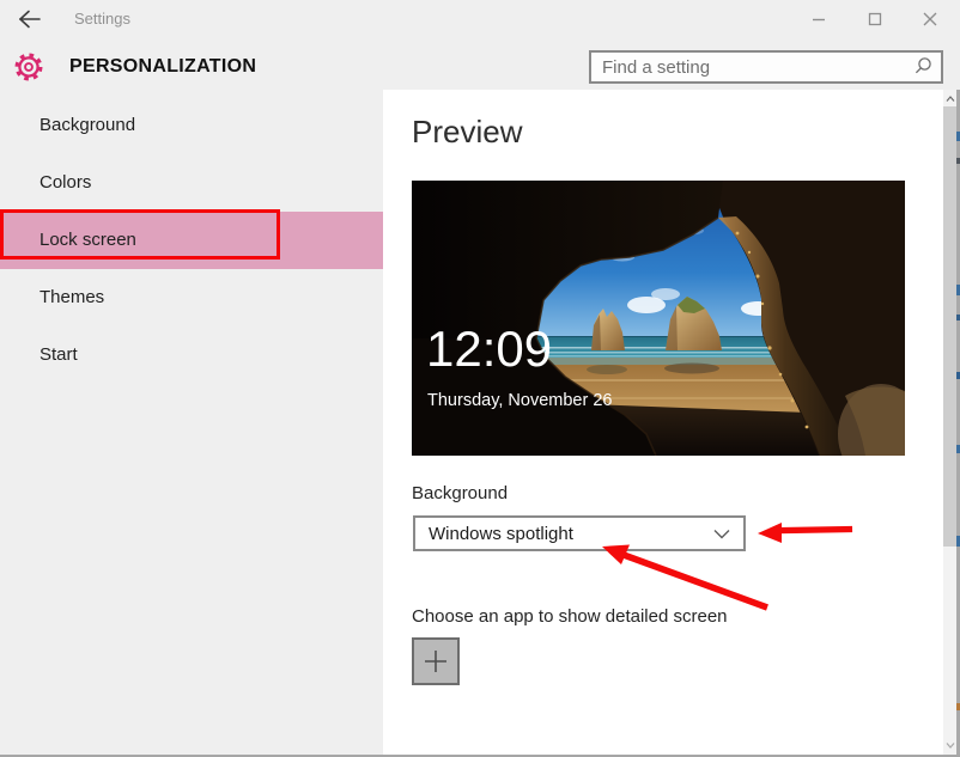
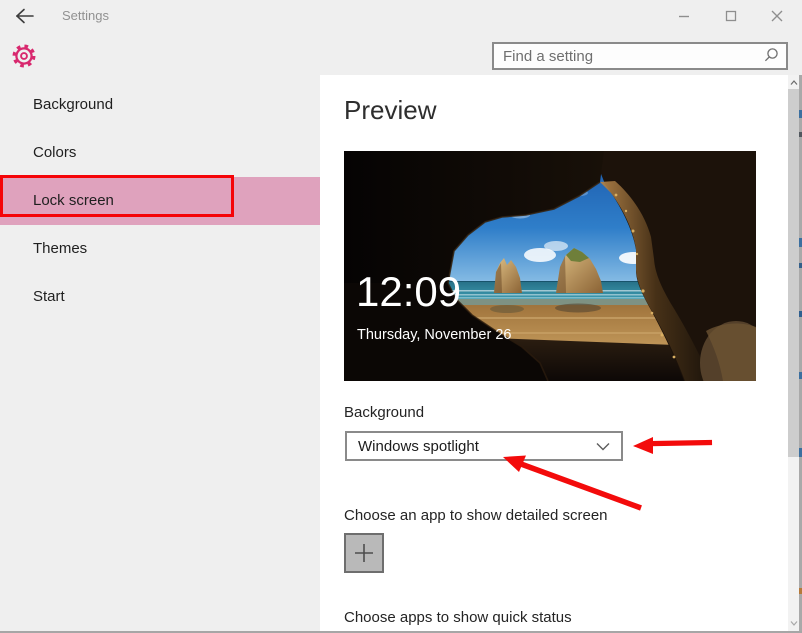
  Settings
- PERSONALIZATION
  Find a setting
  Background
  Colors
  Lock screen
  Themes
  Start
  Preview
  12:09
  Thursday, November 26
  Background
  Windows spotlight
  Choose an app to show detailed screen
+ Choose apps to show quick status
